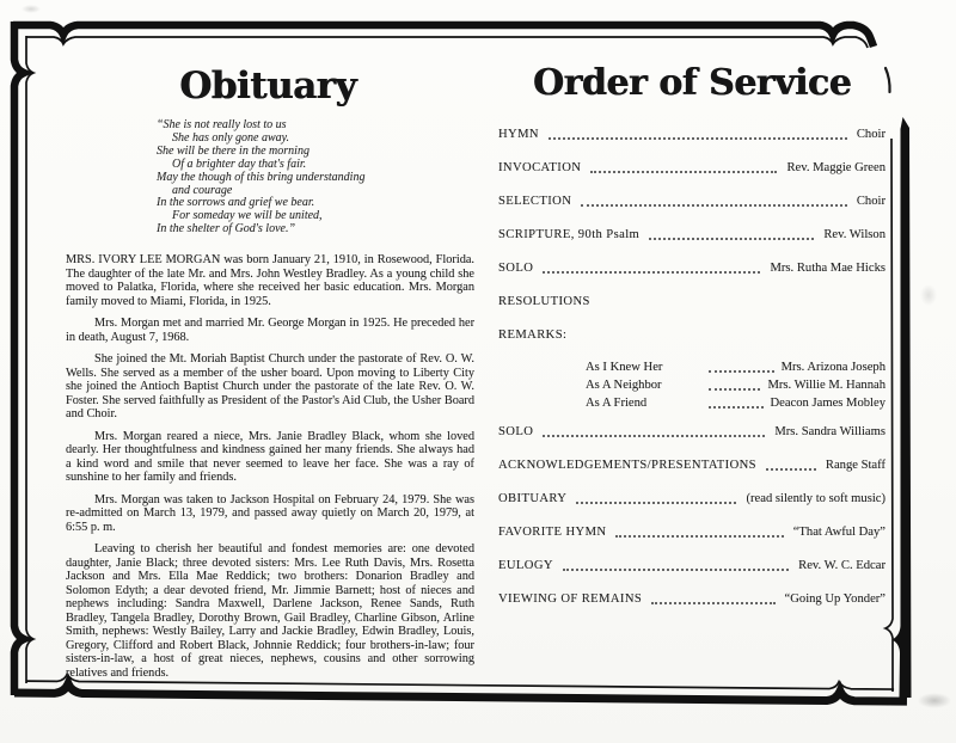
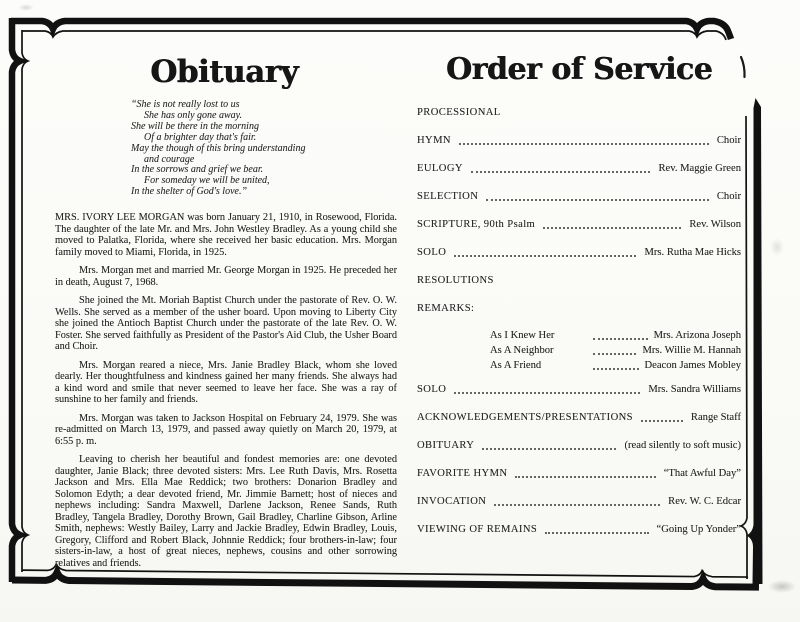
  Obituary
  “She is not really lost to us
  She has only gone away.
  She will be there in the morning
  Of a brighter day that's fair.
  May the though of this bring understanding
  and courage
  In the sorrows and grief we bear.
  For someday we will be united,
  In the shelter of God's love.”
  MRS. IVORY LEE MORGAN was born January 21, 1910, in Rosewood, Florida. The daughter of the late Mr. and Mrs. John Westley Bradley. As a young child she moved to Palatka, Florida, where she received her basic education. Mrs. Morgan family moved to Miami, Florida, in 1925.
  Mrs. Morgan met and married Mr. George Morgan in 1925. He preceded her in death, August 7, 1968.
  She joined the Mt. Moriah Baptist Church under the pastorate of Rev. O. W. Wells. She served as a member of the usher board. Upon moving to Liberty City she joined the Antioch Baptist Church under the pastorate of the late Rev. O. W. Foster. She served faithfully as President of the Pastor's Aid Club, the Usher Board and Choir.
  Mrs. Morgan reared a niece, Mrs. Janie Bradley Black, whom she loved dearly. Her thoughtfulness and kindness gained her many friends. She always had a kind word and smile that never seemed to leave her face. She was a ray of sunshine to her family and friends.
  Mrs. Morgan was taken to Jackson Hospital on February 24, 1979. She was re-admitted on March 13, 1979, and passed away quietly on March 20, 1979, at 6:55 p. m.
  Leaving to cherish her beautiful and fondest memories are: one devoted daughter, Janie Black; three devoted sisters: Mrs. Lee Ruth Davis, Mrs. Rosetta Jackson and Mrs. Ella Mae Reddick; two brothers: Donarion Bradley and Solomon Edyth; a dear devoted friend, Mr. Jimmie Barnett; host of nieces and nephews including: Sandra Maxwell, Darlene Jackson, Renee Sands, Ruth Bradley, Tangela Bradley, Dorothy Brown, Gail Bradley, Charline Gibson, Arline Smith, nephews: Westly Bailey, Larry and Jackie Bradley, Edwin Bradley, Louis, Gregory, Clifford and Robert Black, Johnnie Reddick; four brothers-in-law; four sisters-in-law, a host of great nieces, nephews, cousins and other sorrowing relatives and friends.
  Order of Service
+ PROCESSIONAL
  HYMN
  Choir
- INVOCATION
+ EULOGY
  Rev. Maggie Green
  SELECTION
  Choir
  SCRIPTURE, 90th Psalm
  Rev. Wilson
  SOLO
  Mrs. Rutha Mae Hicks
  RESOLUTIONS
  REMARKS:
  As I Knew Her
  Mrs. Arizona Joseph
  As A Neighbor
  Mrs. Willie M. Hannah
  As A Friend
  Deacon James Mobley
  SOLO
  Mrs. Sandra Williams
  ACKNOWLEDGEMENTS/PRESENTATIONS
  Range Staff
  OBITUARY
  (read silently to soft music)
  FAVORITE HYMN
  “That Awful Day”
- EULOGY
+ INVOCATION
  Rev. W. C. Edcar
  VIEWING OF REMAINS
  “Going Up Yonder”
